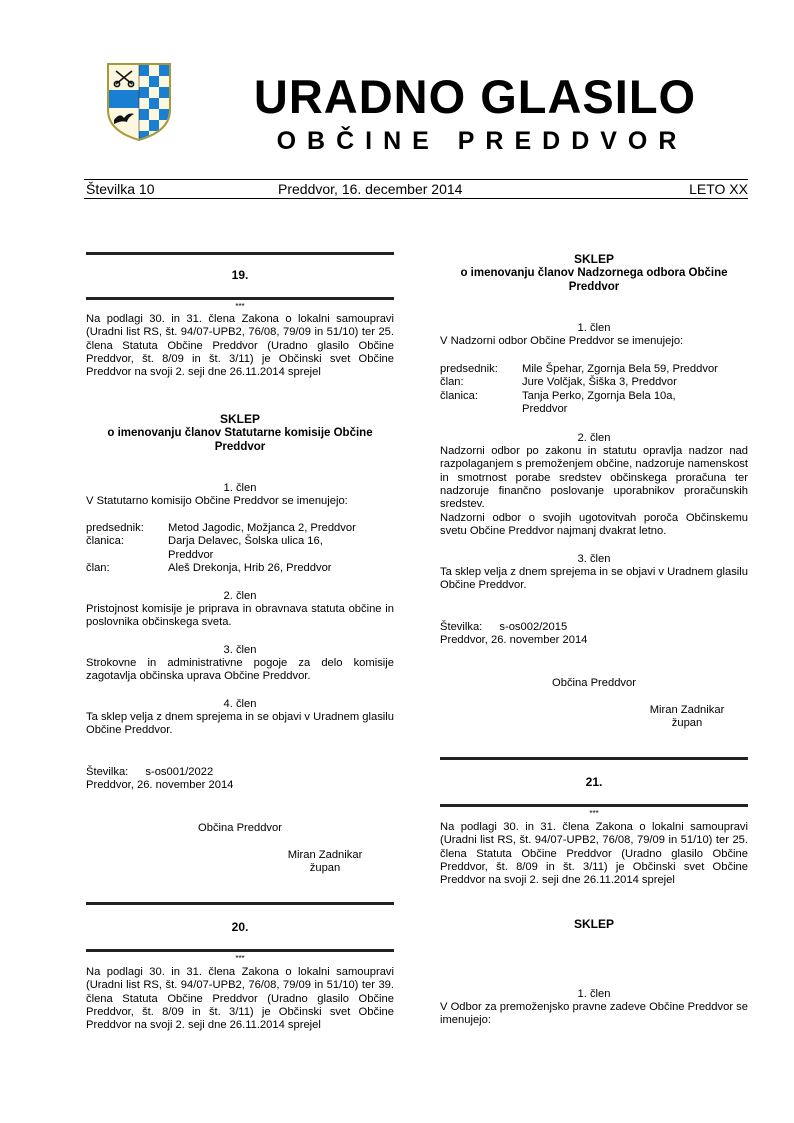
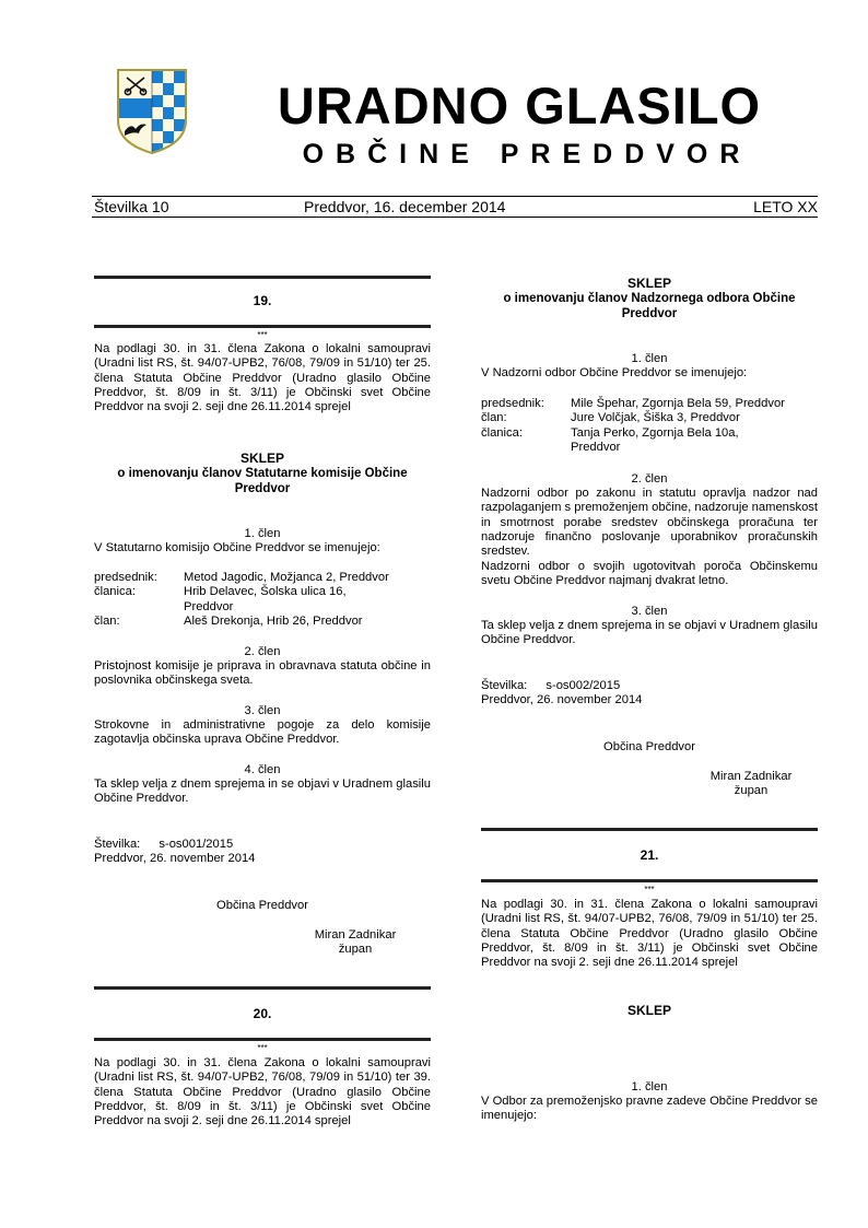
  URADNO GLASILO
  OBČINE PREDDVOR
  Številka 10
  Preddvor, 16. december 2014
  LETO XX
  19.
  ***
  Na podlagi 30. in 31. člena Zakona o lokalni samoupravi (Uradni list RS, št. 94/07-UPB2, 76/08, 79/09 in 51/10) ter 25. člena Statuta Občine Preddvor (Uradno glasilo Občine Preddvor, št. 8/09 in št. 3/11) je Občinski svet Občine Preddvor na svoji 2. seji dne 26.11.2014 sprejel
  SKLEP
  o imenovanju članov Statutarne komisije Občine Preddvor
  1. člen
  V Statutarno komisijo Občine Preddvor se imenujejo:
  predsednik:
  Metod Jagodic, Možjanca 2, Preddvor
  članica:
- Darja Delavec, Šolska ulica 16, Preddvor
+ Hrib Delavec, Šolska ulica 16, Preddvor
  član:
  Aleš Drekonja, Hrib 26, Preddvor
  2. člen
  Pristojnost komisije je priprava in obravnava statuta občine in poslovnika občinskega sveta.
  3. člen
  Strokovne in administrativne pogoje za delo komisije zagotavlja občinska uprava Občine Preddvor.
  4. člen
  Ta sklep velja z dnem sprejema in se objavi v Uradnem glasilu Občine Preddvor.
- Številka: s-os001/2022
+ Številka: s-os001/2015
  Preddvor, 26. november 2014
  Občina Preddvor
  Miran Zadnikar
  župan
  20.
  ***
  Na podlagi 30. in 31. člena Zakona o lokalni samoupravi (Uradni list RS, št. 94/07-UPB2, 76/08, 79/09 in 51/10) ter 39. člena Statuta Občine Preddvor (Uradno glasilo Občine Preddvor, št. 8/09 in št. 3/11) je Občinski svet Občine Preddvor na svoji 2. seji dne 26.11.2014 sprejel
  SKLEP
  o imenovanju članov Nadzornega odbora Občine Preddvor
  1. člen
  V Nadzorni odbor Občine Preddvor se imenujejo:
  predsednik:
  Mile Špehar, Zgornja Bela 59, Preddvor
  član:
  Jure Volčjak, Šiška 3, Preddvor
  članica:
  Tanja Perko, Zgornja Bela 10a, Preddvor
  2. člen
  Nadzorni odbor po zakonu in statutu opravlja nadzor nad razpolaganjem s premoženjem občine, nadzoruje namenskost in smotrnost porabe sredstev občinskega proračuna ter nadzoruje finančno poslovanje uporabnikov proračunskih sredstev.
  Nadzorni odbor o svojih ugotovitvah poroča Občinskemu svetu Občine Preddvor najmanj dvakrat letno.
  3. člen
  Ta sklep velja z dnem sprejema in se objavi v Uradnem glasilu Občine Preddvor.
  Številka: s-os002/2015
  Preddvor, 26. november 2014
  Občina Preddvor
  Miran Zadnikar
  župan
  21.
  ***
  Na podlagi 30. in 31. člena Zakona o lokalni samoupravi (Uradni list RS, št. 94/07-UPB2, 76/08, 79/09 in 51/10) ter 25. člena Statuta Občine Preddvor (Uradno glasilo Občine Preddvor, št. 8/09 in št. 3/11) je Občinski svet Občine Preddvor na svoji 2. seji dne 26.11.2014 sprejel
  SKLEP
  1. člen
  V Odbor za premoženjsko pravne zadeve Občine Preddvor se imenujejo:
